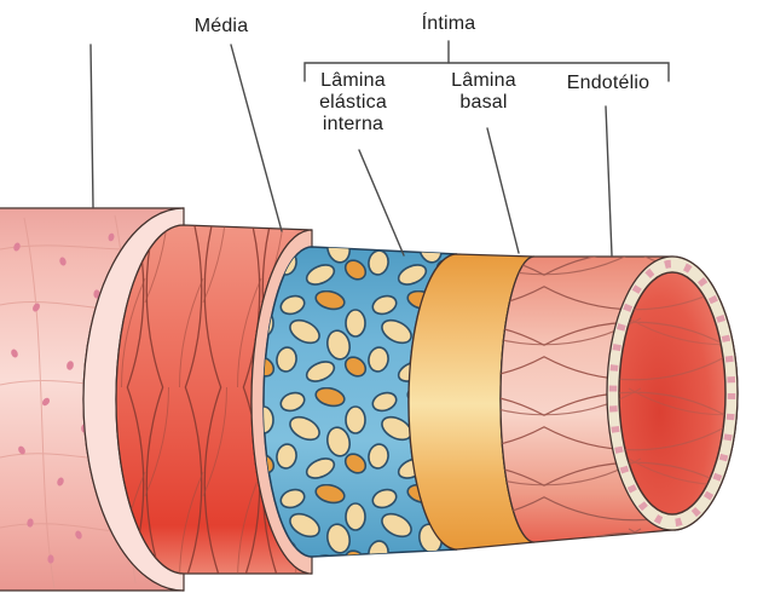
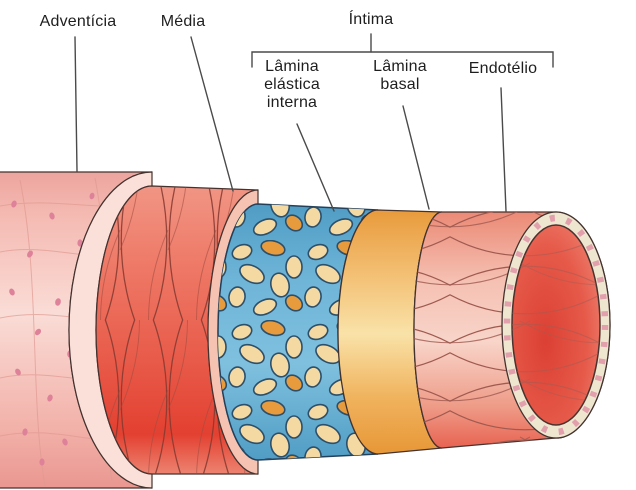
+ Adventícia
  Média
  Íntima
  Lâmina
  elástica
  interna
  Lâmina
  basal
  Endotélio
